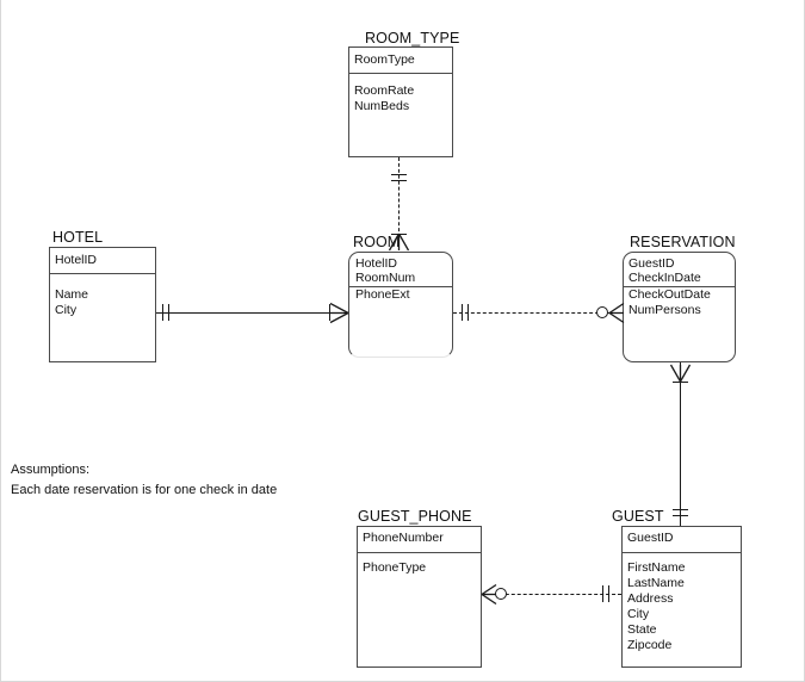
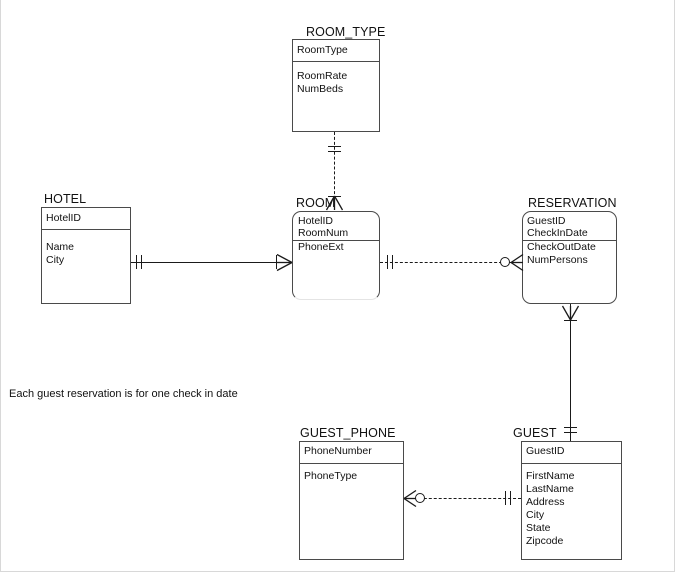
  ROOM_TYPE
  RoomType
  RoomRate
  NumBeds
  HOTEL
  HotelID
  Name
  City
  ROO
  HotelID
  RoomNum
  PhoneExt
  RESERVATION
  GuestID
  CheckInDate
  CheckOutDate
  NumPersons
  GUEST_PHONE
  PhoneNumber
  PhoneType
  GUEST
  GuestID
  FirstName
  LastName
  Address
  City
  State
  Zipcode
- Assumptions:
- Each date reservation is for one check in date
+ Each guest reservation is for one check in date
